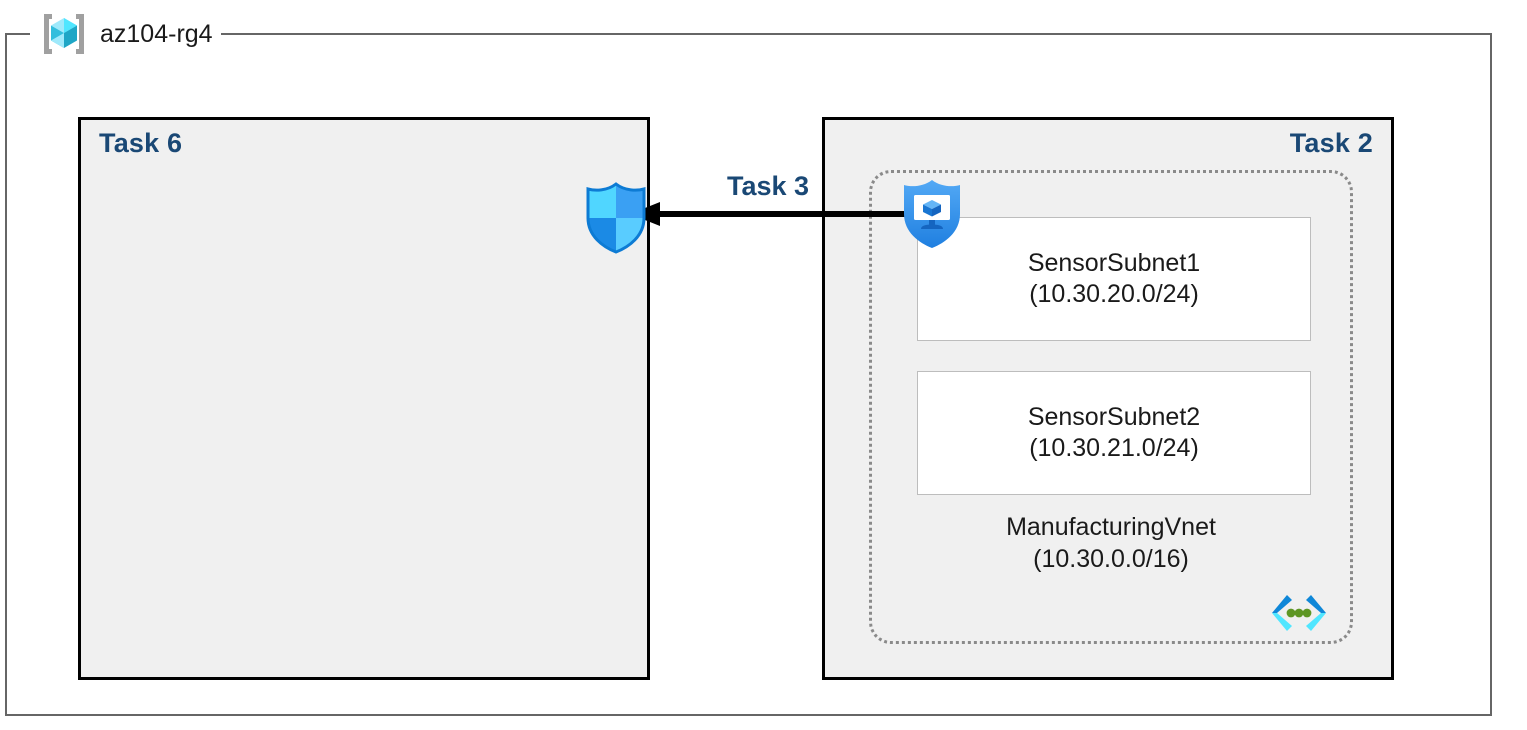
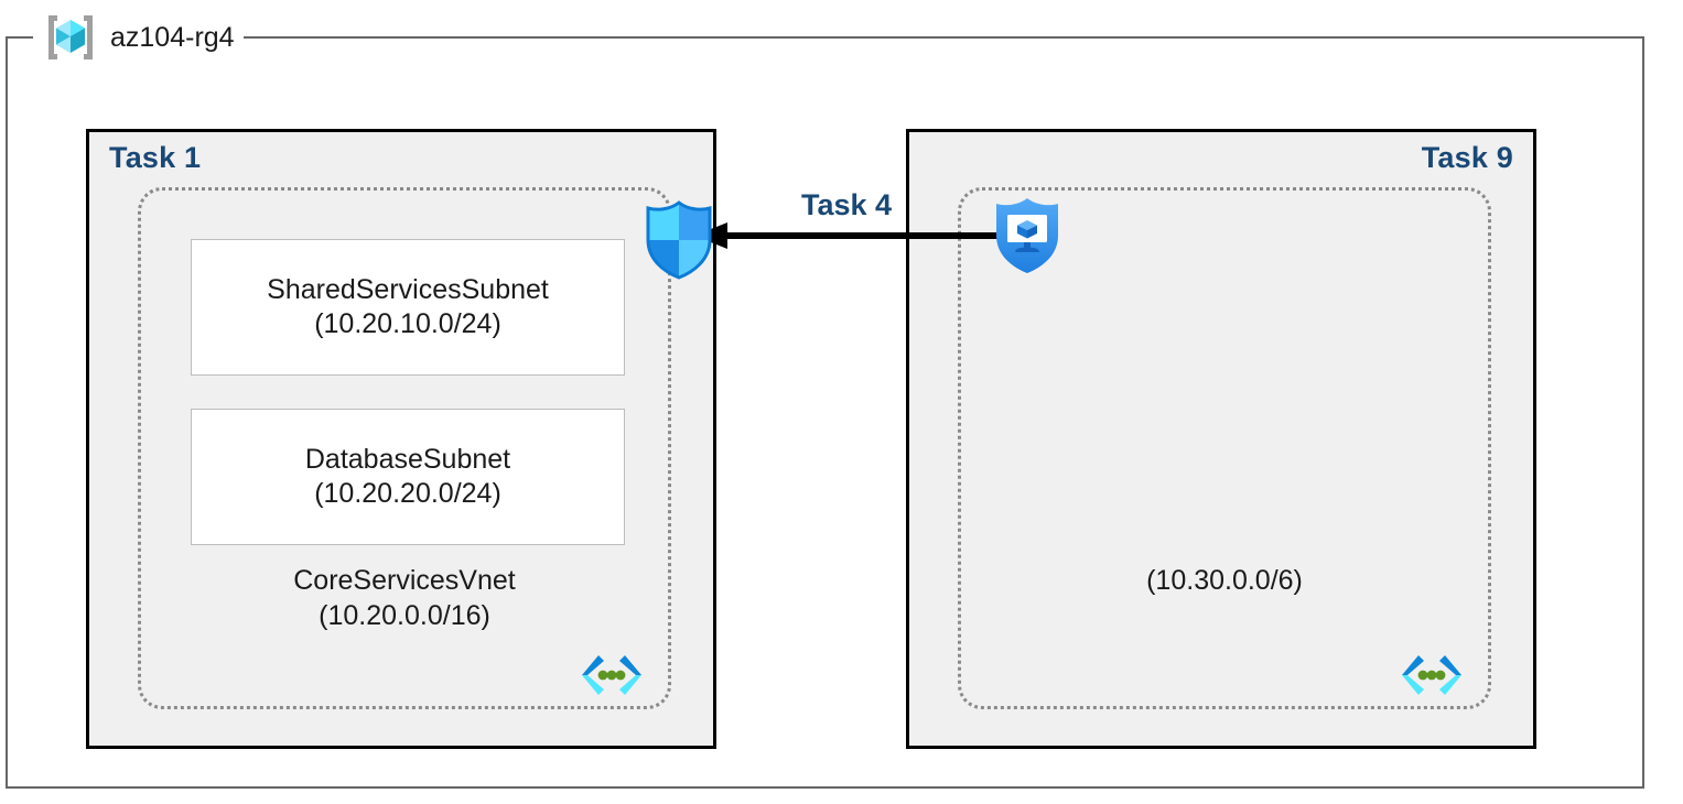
  az104-rg4
- Task 6
+ Task 1
+ SharedServicesSubnet
+ (10.20.10.0/24)
+ DatabaseSubnet
+ (10.20.20.0/24)
+ CoreServicesVnet
+ (10.20.0.0/16)
- Task 2
+ Task 9
- SensorSubnet1
- (10.30.20.0/24)
- SensorSubnet2
- (10.30.21.0/24)
- ManufacturingVnet
- (10.30.0.0/16)
+ (10.30.0.0/6)
- Task 3
+ Task 4
